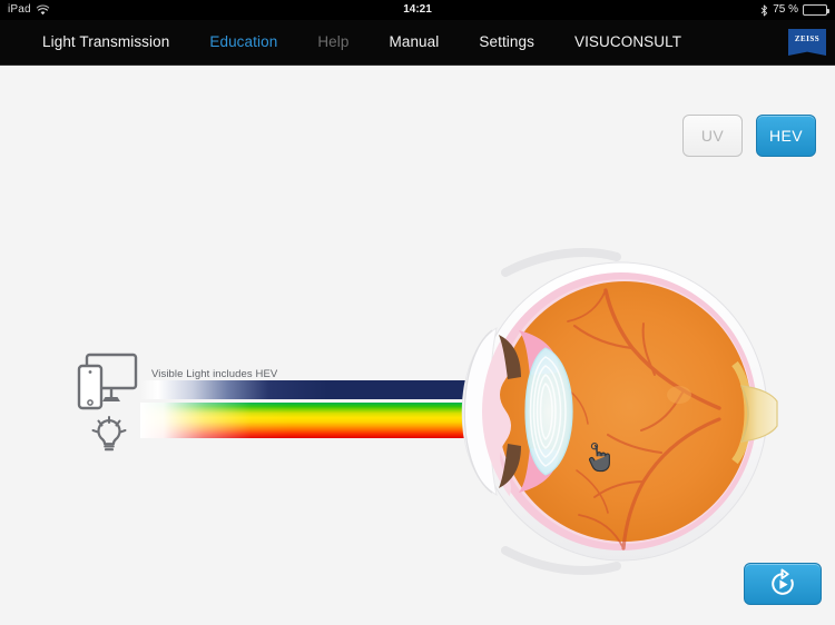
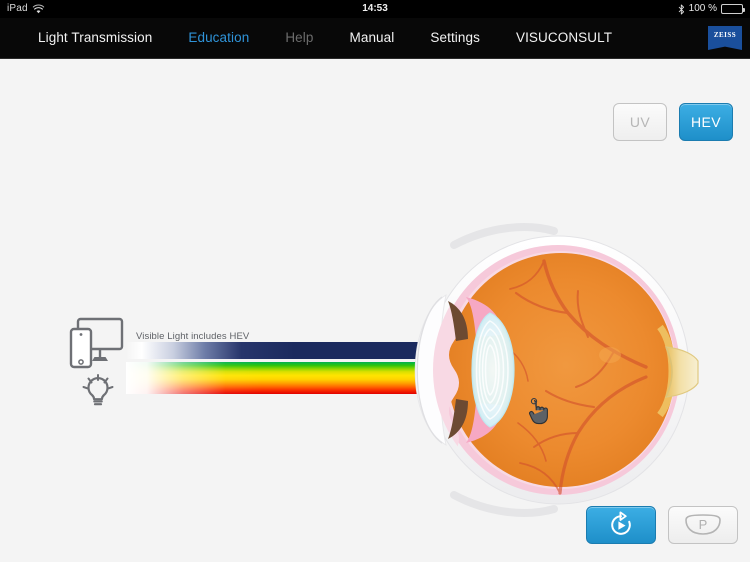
  iPad
- 14:21
+ 14:53
- 75 %
+ 100 %
  Light Transmission
  Education
  Help
  Manual
  Settings
  VISUCONSULT
  ZEISS
  UV
  HEV
  Visible Light includes HEV
+ P
